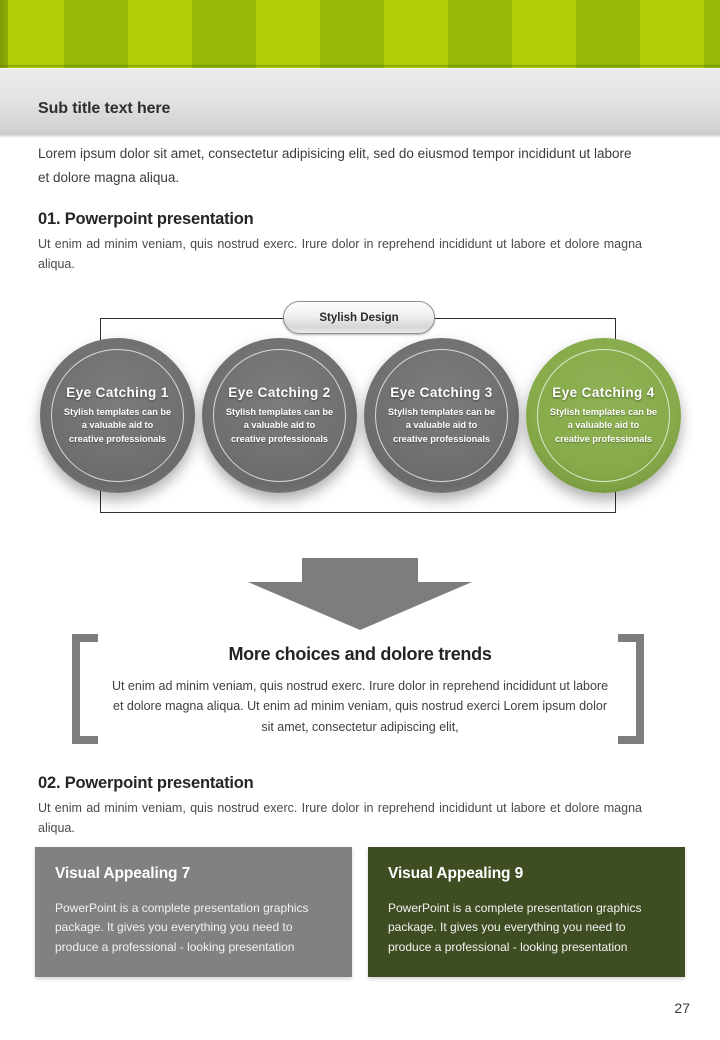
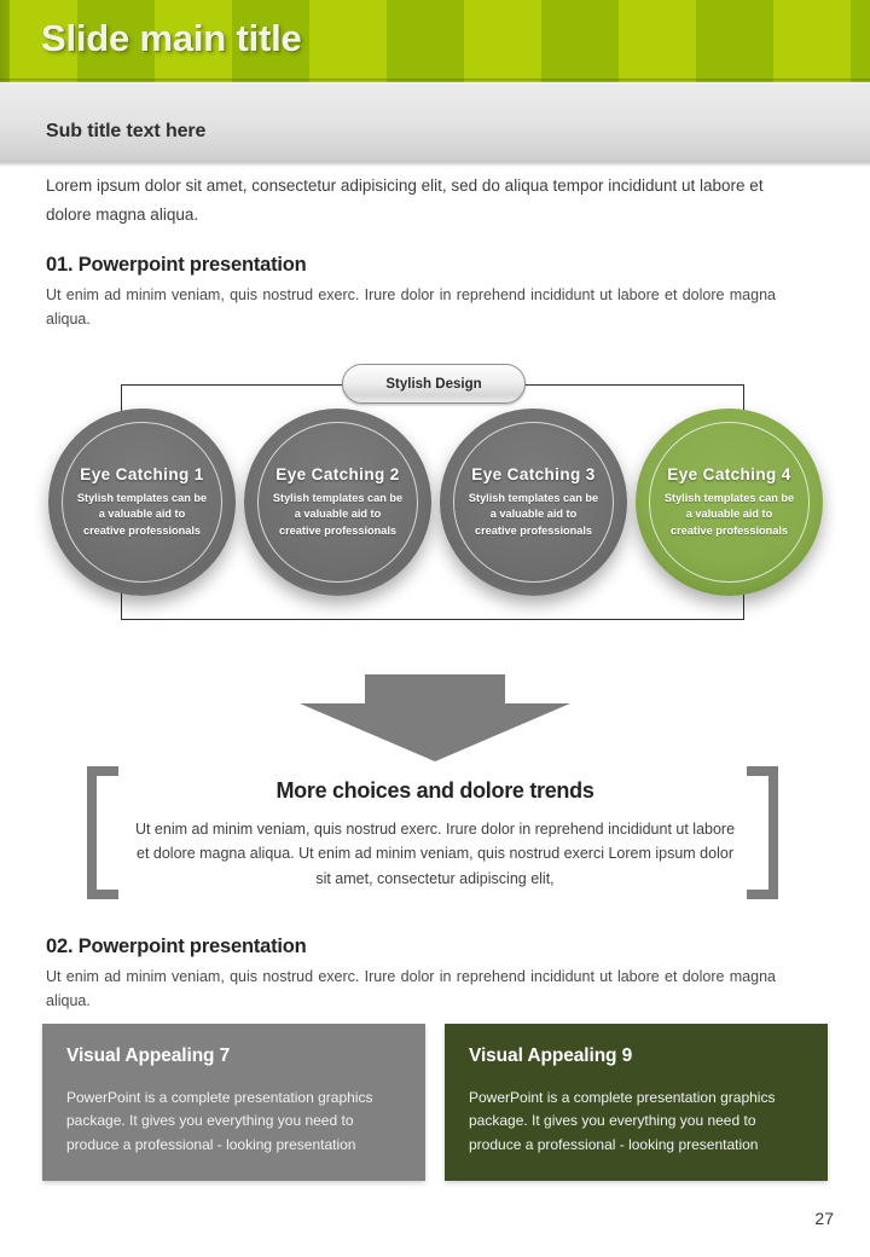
+ Slide main title
  Sub title text here
- Lorem ipsum dolor sit amet, consectetur adipisicing elit, sed do eiusmod tempor incididunt ut labore et dolore magna aliqua.
+ Lorem ipsum dolor sit amet, consectetur adipisicing elit, sed do aliqua tempor incididunt ut labore et dolore magna aliqua.
  01. Powerpoint presentation
  Ut enim ad minim veniam, quis nostrud exerc. Irure dolor in reprehend incididunt ut labore et dolore magna aliqua.
  Stylish Design
  Eye Catching 1
  Stylish templates can be a valuable aid to creative professionals
  Eye Catching 2
  Stylish templates can be a valuable aid to creative professionals
  Eye Catching 3
  Stylish templates can be a valuable aid to creative professionals
  Eye Catching 4
  Stylish templates can be a valuable aid to creative professionals
  More choices and dolore trends
  Ut enim ad minim veniam, quis nostrud exerc. Irure dolor in reprehend incididunt ut labore et dolore magna aliqua. Ut enim ad minim veniam, quis nostrud exerci Lorem ipsum dolor sit amet, consectetur adipiscing elit,
  02. Powerpoint presentation
  Ut enim ad minim veniam, quis nostrud exerc. Irure dolor in reprehend incididunt ut labore et dolore magna aliqua.
  Visual Appealing 7
  PowerPoint is a complete presentation graphics package. It gives you everything you need to produce a professional - looking presentation
  Visual Appealing 9
  PowerPoint is a complete presentation graphics package. It gives you everything you need to produce a professional - looking presentation
  27
